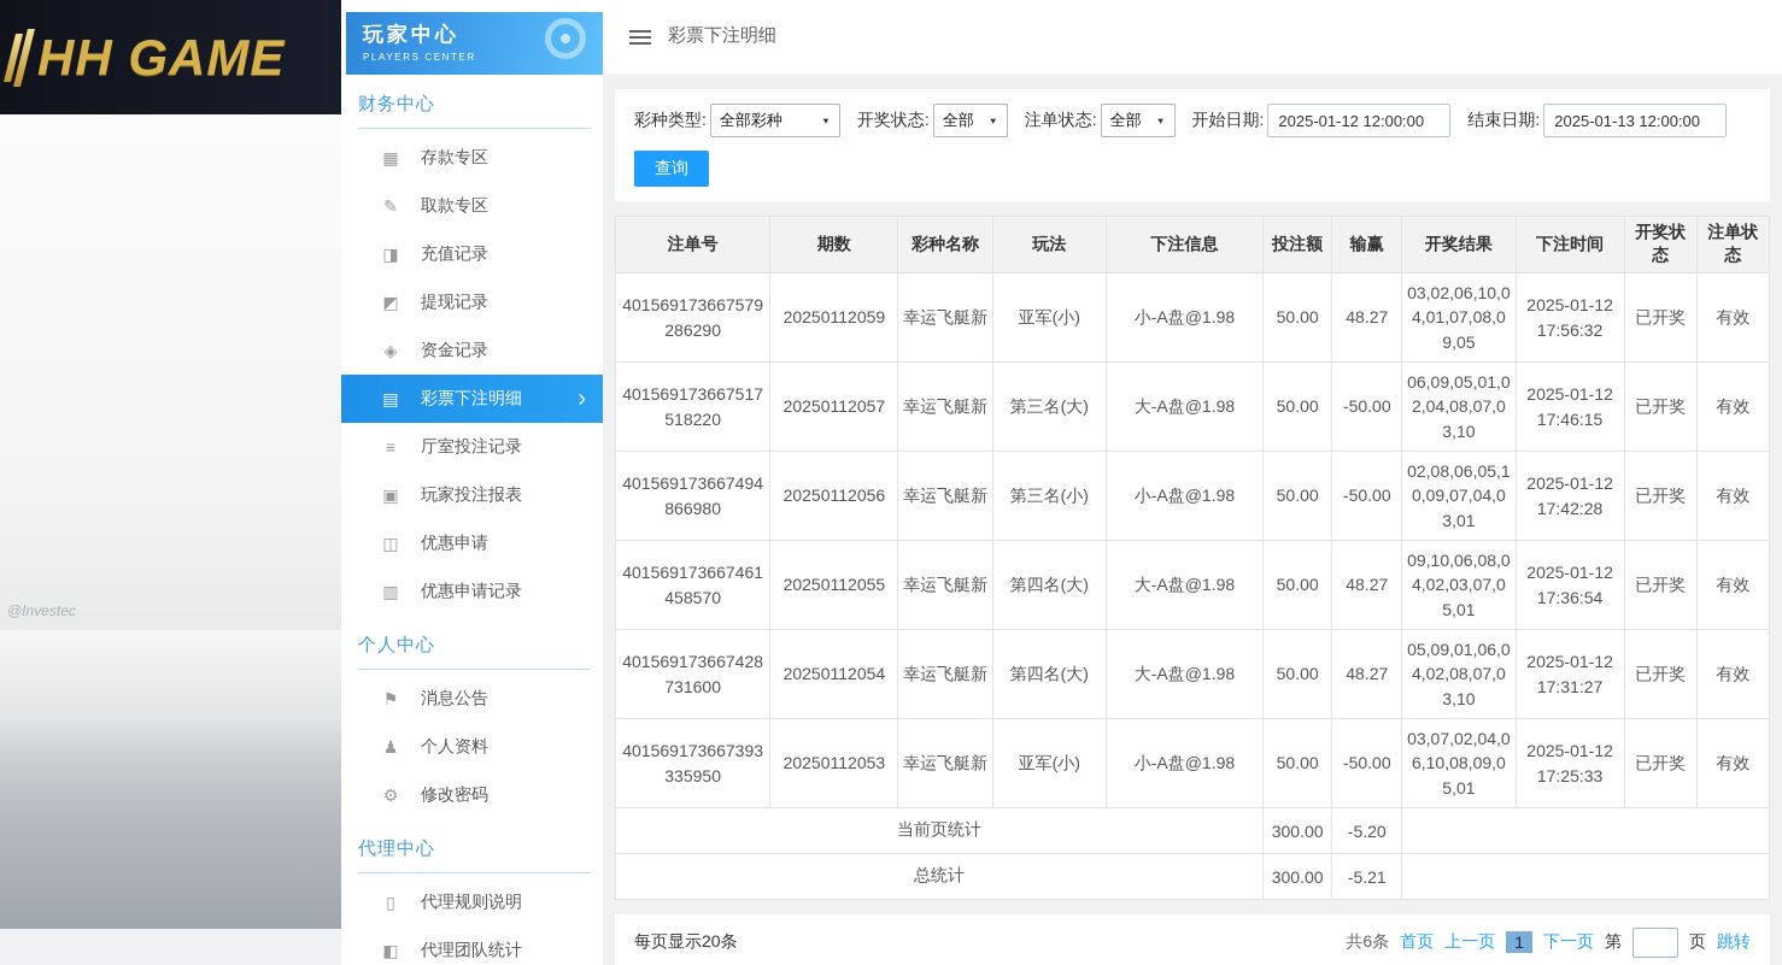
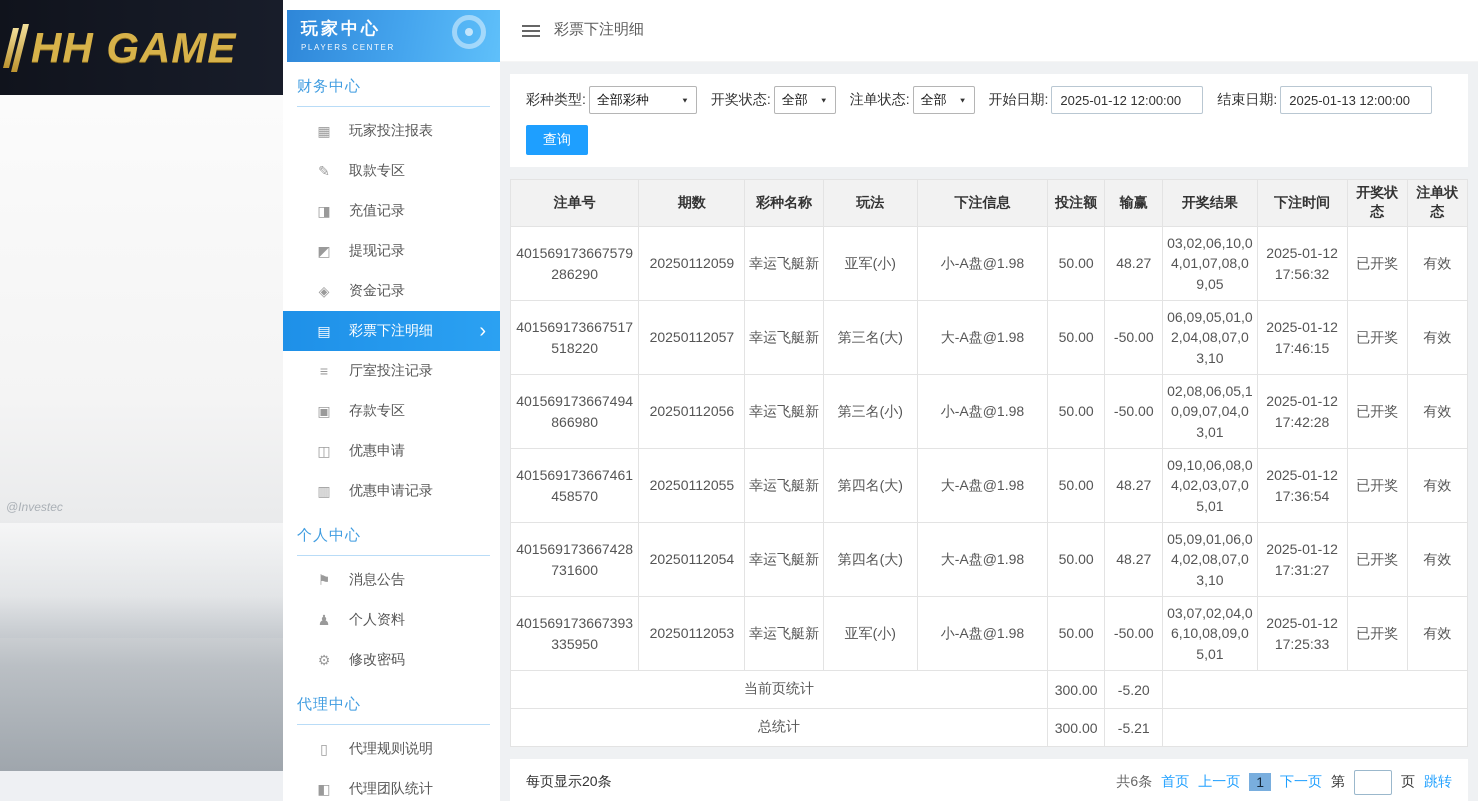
  HH GAME
  @Investec
  玩家中心
  PLAYERS CENTER
  财务中心
  ▦
- 存款专区
+ 玩家投注报表
  ✎
  取款专区
  ◨
  充值记录
  ◩
  提现记录
  ◈
  资金记录
  ▤
  彩票下注明细
  ›
  ≡
  厅室投注记录
  ▣
- 玩家投注报表
+ 存款专区
  ◫
  优惠申请
  ▥
  优惠申请记录
  个人中心
  ⚑
  消息公告
  ♟
  个人资料
  ⚙
  修改密码
  代理中心
  ▯
  代理规则说明
  ◧
  代理团队统计
  彩票下注明细
  彩种类型:
  全部彩种
  开奖状态:
  全部
  注单状态:
  全部
  开始日期:
  2025-01-12 12:00:00
  结束日期:
  2025-01-13 12:00:00
  查询
  注单号	期数	彩种名称	玩法	下注信息	投注额	输赢	开奖结果	下注时间	开奖状态	注单状态
  401569173667579286290	20250112059	幸运飞艇新	亚军(小)	小-A盘@1.98	50.00	48.27	03,02,06,10,04,01,07,08,09,05	2025-01-12 17:56:32	已开奖	有效
  401569173667517518220	20250112057	幸运飞艇新	第三名(大)	大-A盘@1.98	50.00	-50.00	06,09,05,01,02,04,08,07,03,10	2025-01-12 17:46:15	已开奖	有效
  401569173667494866980	20250112056	幸运飞艇新	第三名(小)	小-A盘@1.98	50.00	-50.00	02,08,06,05,10,09,07,04,03,01	2025-01-12 17:42:28	已开奖	有效
  401569173667461458570	20250112055	幸运飞艇新	第四名(大)	大-A盘@1.98	50.00	48.27	09,10,06,08,04,02,03,07,05,01	2025-01-12 17:36:54	已开奖	有效
  401569173667428731600	20250112054	幸运飞艇新	第四名(大)	大-A盘@1.98	50.00	48.27	05,09,01,06,04,02,08,07,03,10	2025-01-12 17:31:27	已开奖	有效
  401569173667393335950	20250112053	幸运飞艇新	亚军(小)	小-A盘@1.98	50.00	-50.00	03,07,02,04,06,10,08,09,05,01	2025-01-12 17:25:33	已开奖	有效
  当前页统计	300.00	-5.20
  总统计	300.00	-5.21
  每页显示20条
  共6条
  首页
  上一页
  1
  下一页
  第
  页
  跳转
